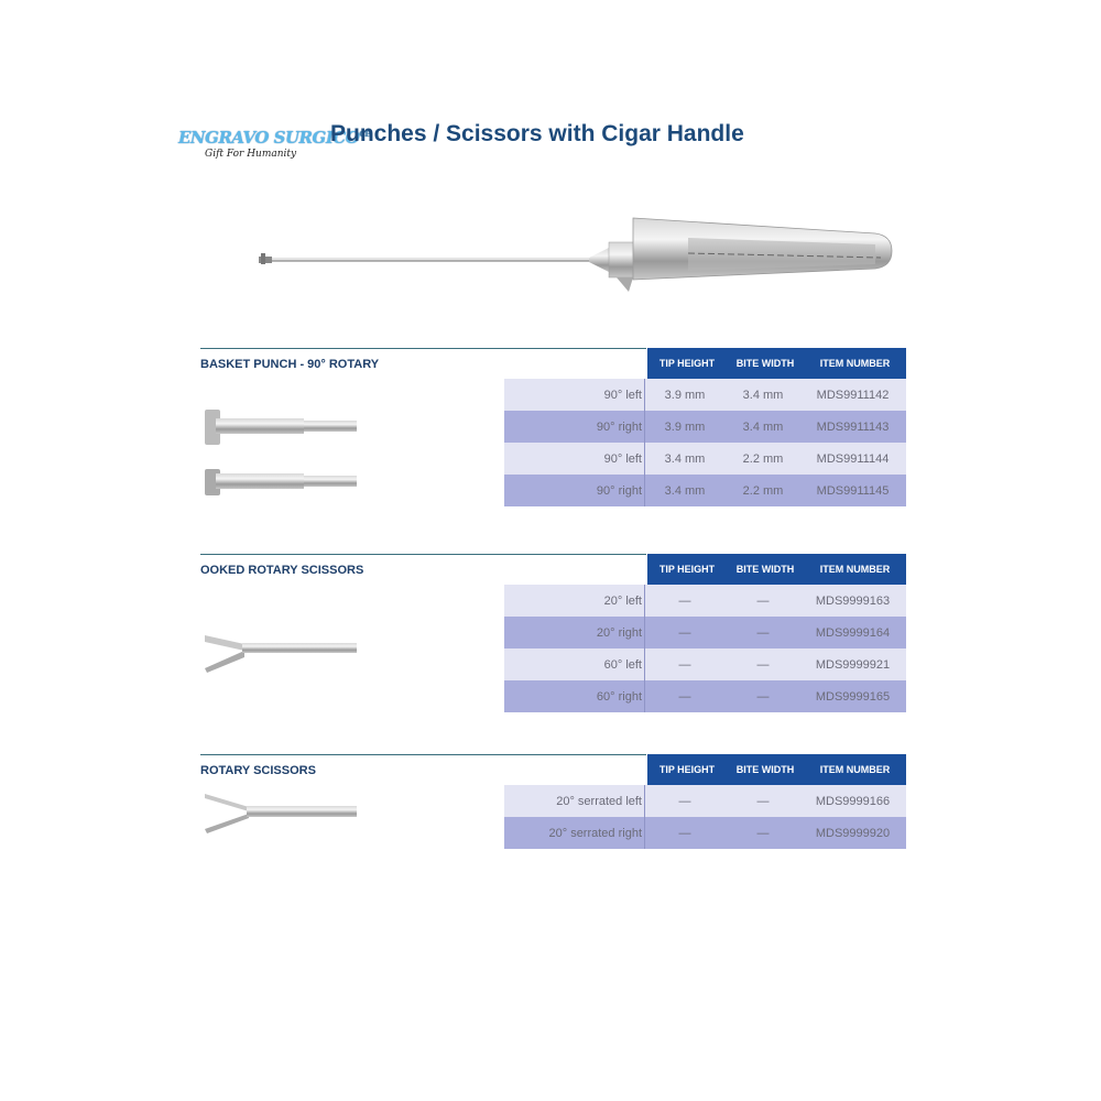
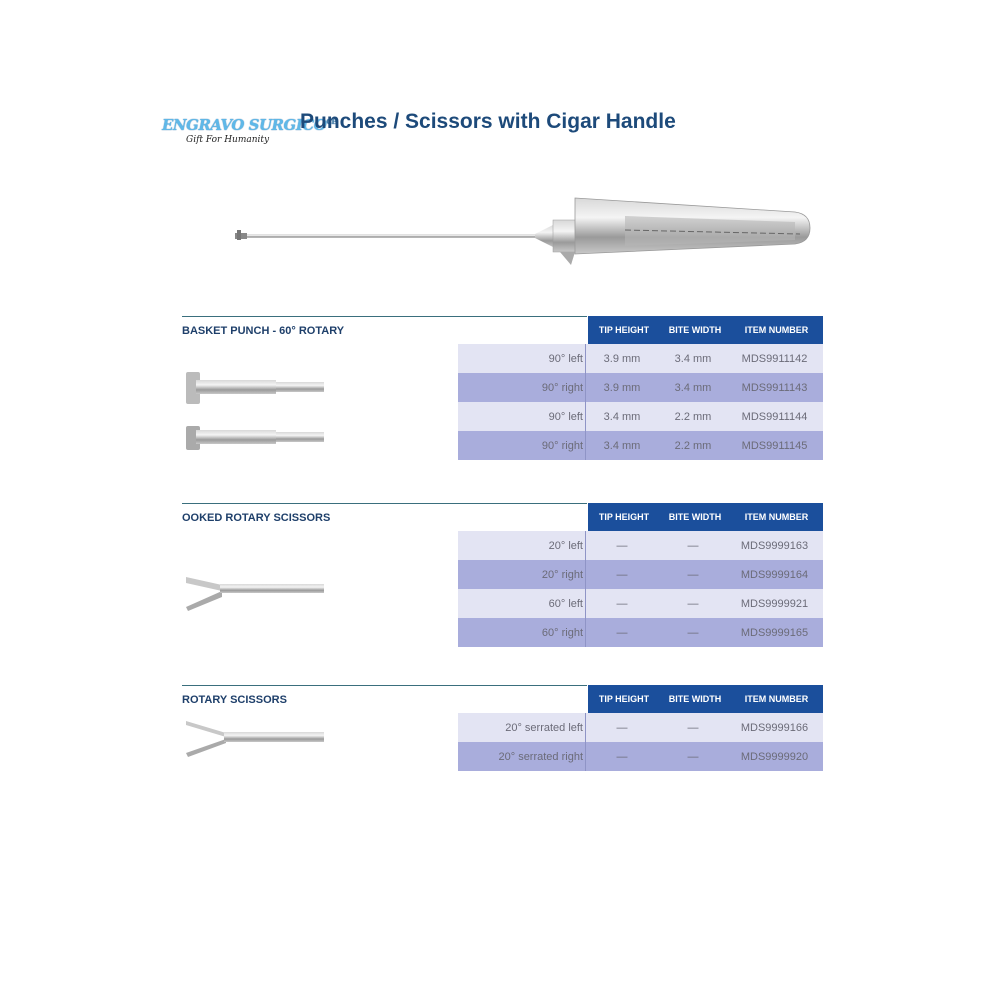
  ENGRAVO SURGICOCE
  Gift For Humanity
  Punches / Scissors with Cigar Handle
- BASKET PUNCH - 90° ROTARY
+ BASKET PUNCH - 60° ROTARY
  TIP HEIGHT
  BITE WIDTH
  ITEM NUMBER
  90° left
  3.9 mm
  3.4 mm
  MDS9911142
  90° right
  3.9 mm
  3.4 mm
  MDS9911143
  90° left
  3.4 mm
  2.2 mm
  MDS9911144
  90° right
  3.4 mm
  2.2 mm
  MDS9911145
  OOKED ROTARY SCISSORS
  TIP HEIGHT
  BITE WIDTH
  ITEM NUMBER
  20° left
  —
  —
  MDS9999163
  20° right
  —
  —
  MDS9999164
  60° left
  —
  —
  MDS9999921
  60° right
  —
  —
  MDS9999165
  ROTARY SCISSORS
  TIP HEIGHT
  BITE WIDTH
  ITEM NUMBER
  20° serrated left
  —
  —
  MDS9999166
  20° serrated right
  —
  —
  MDS9999920
